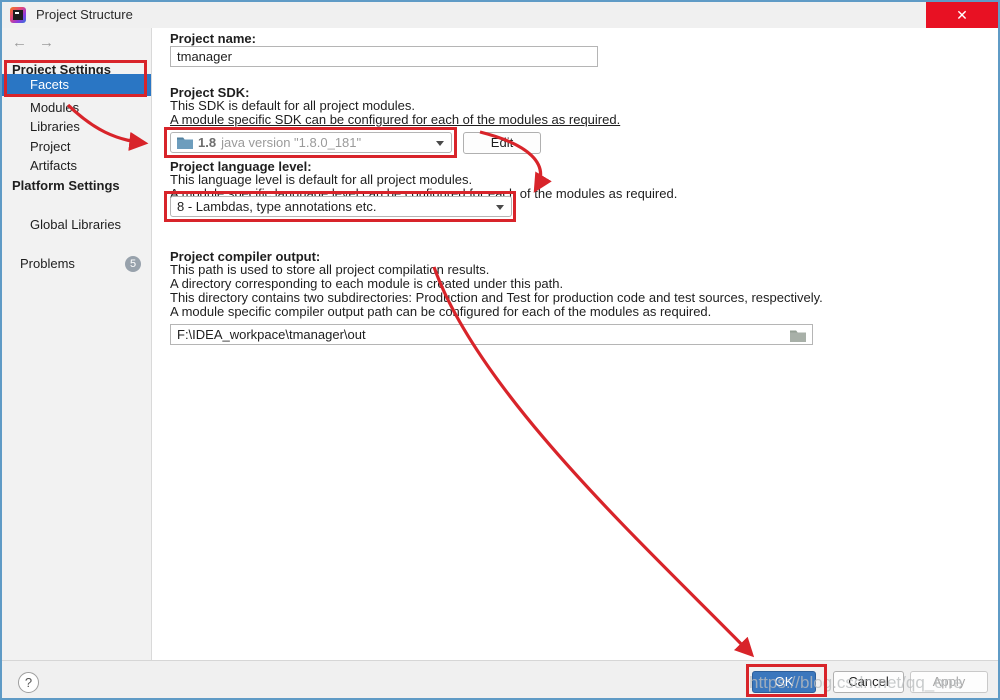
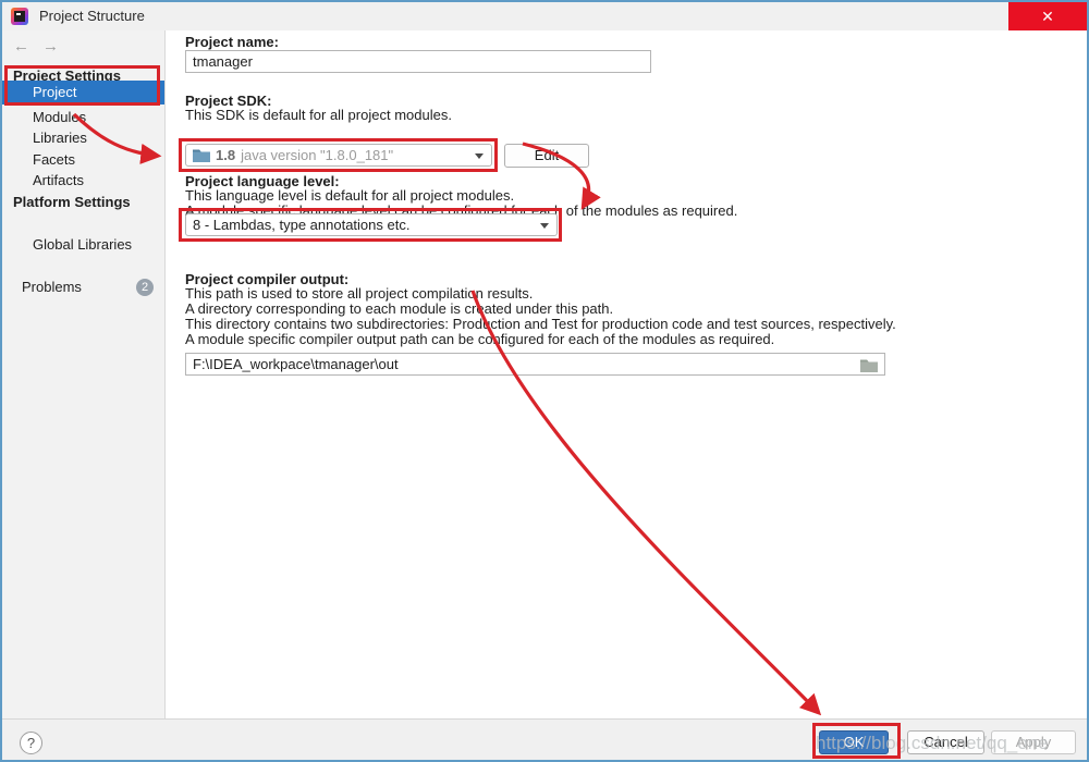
  Project Structure
  ✕
  ← →
  Project Settings
- Facets
+ Project
  Moduls
  Libraries
- Project
+ Facets
  Artifacts
  Platform Settings
  Global Libraries
  Problems
- 5
+ 2
  Project name:
  tmanager
  Project SDK:
  This SDK is default for all project modules.
- A module specific SDK can be configured for each of the modules as required.
  1.8
  java version "1.8.0_181"
  Project language level:
  This language level is default for all project modules.
  A module specific language level can be configured for each of the modules as required.
  8 - Lambdas, type annotations etc.
  Project compiler output:
  This path is used to store all project compilation results.
  A directory corresponding to each module is crated under this path.
  This directory contains two subdirectories: Prodction and Test for production code and test sources, respectively.
  A module specific compiler output path can be configured for each of the modules as required.
  F:\IDEA_workpace\tmanager\out
  ?
  OK
  Cancel
  Apply
  https://blog.csdn.net/qq_one
